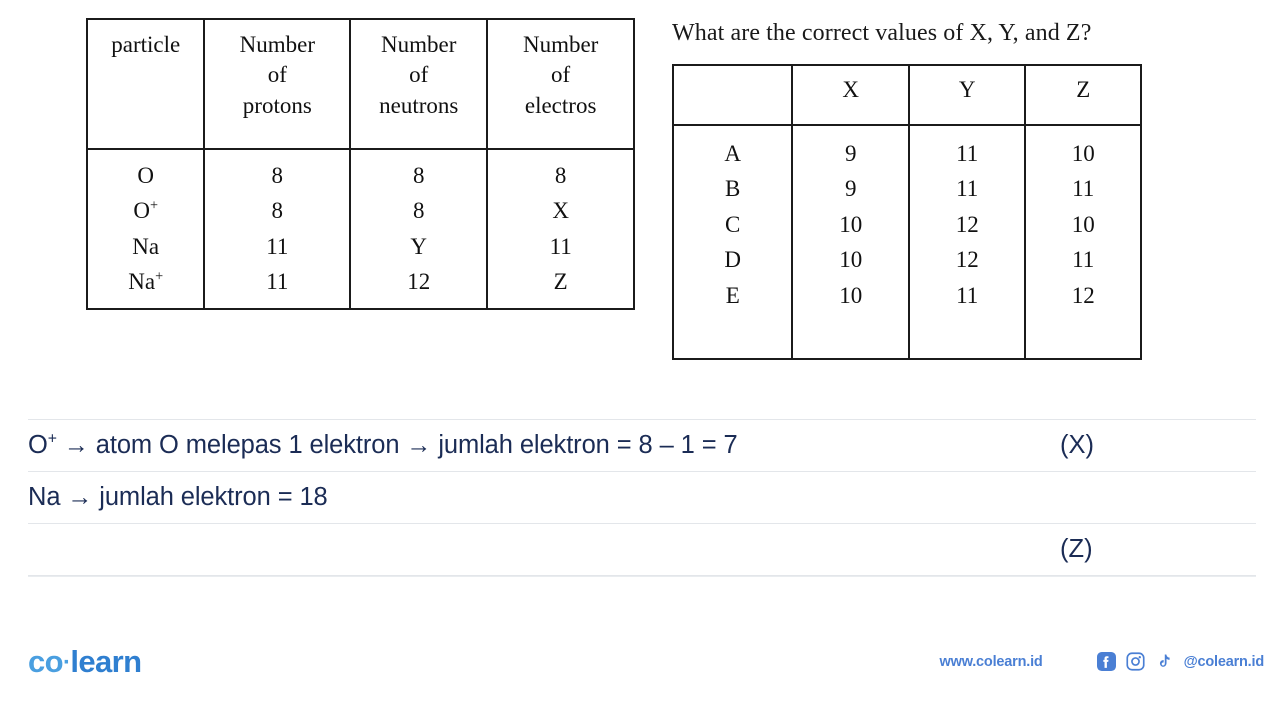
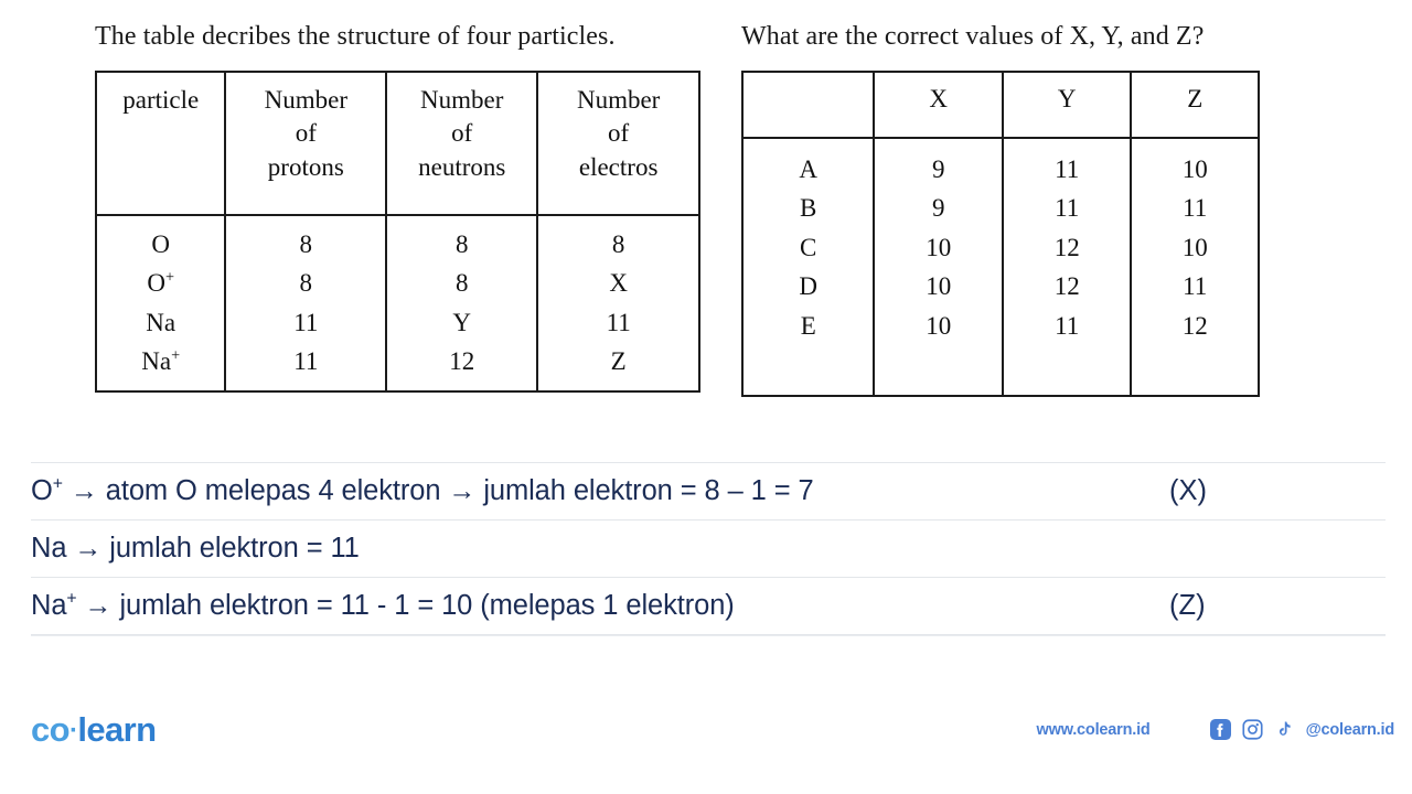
+ The table decribes the structure of four particles.
  particle	Number of protons	Number of neutrons	Number of electros
  O O+ Na Na+	8 8 11 11	8 8 Y 12	8 X 11 Z
  What are the correct values of X, Y, and Z?
  	X	Y	Z
  A B C D E	9 9 10 10 10	11 11 12 12 11	10 11 10 11 12
- O+ → atom O melepas 1 elektron → jumlah elektron = 8 – 1 = 7
+ O+ → atom O melepas 4 elektron → jumlah elektron = 8 – 1 = 7
  (X)
- Na → jumlah elektron = 18
+ Na → jumlah elektron = 11
+ Na+ → jumlah elektron = 11 - 1 = 10 (melepas 1 elektron)
  (Z)
  co·learn
  www.colearn.id
  @colearn.id
